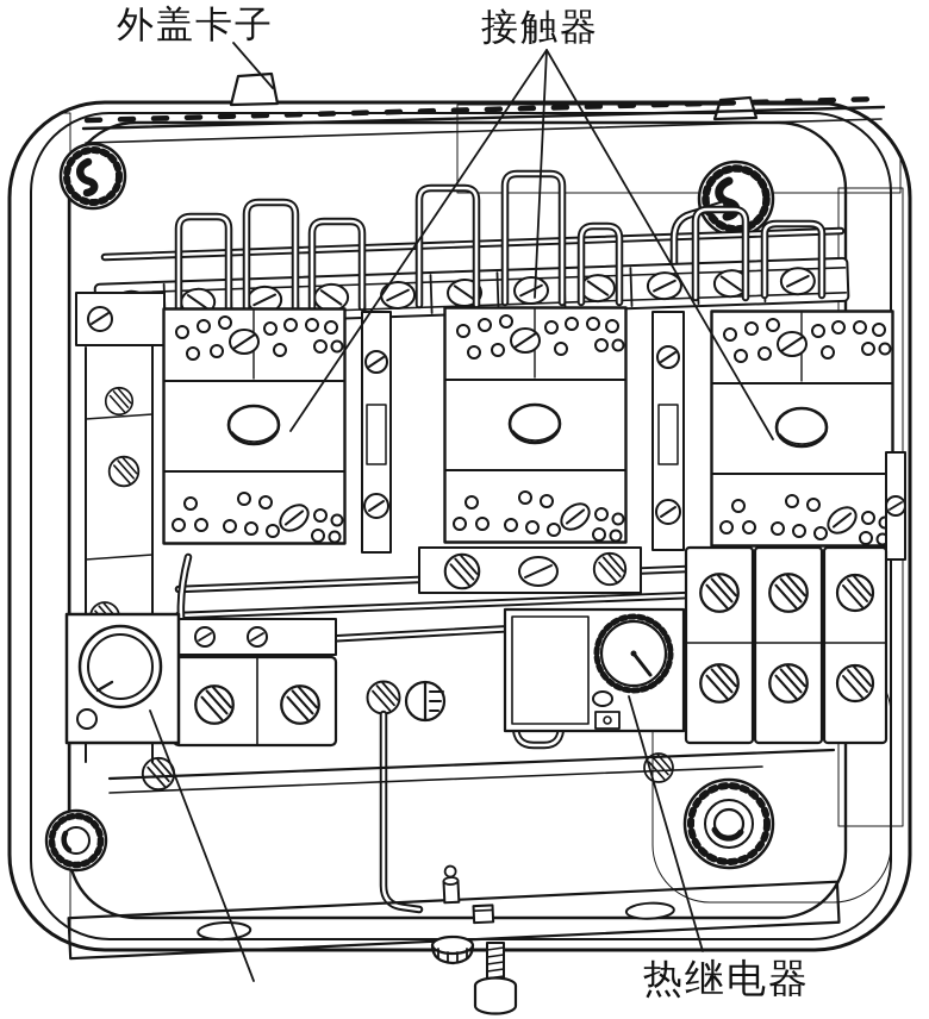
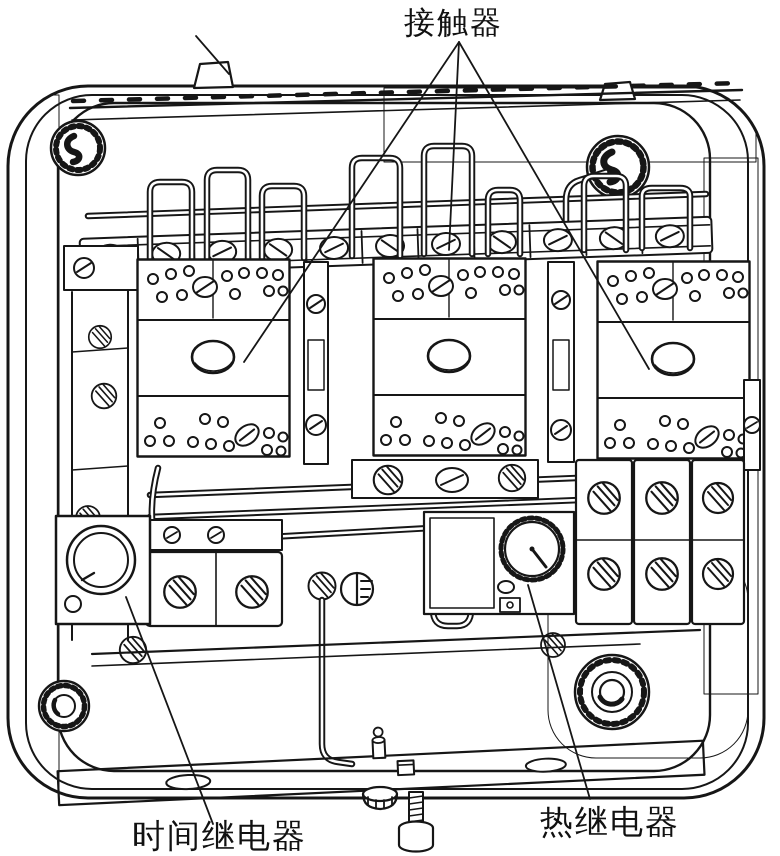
- 外盖卡子
  接触器
+ 时间继电器
  热继电器
